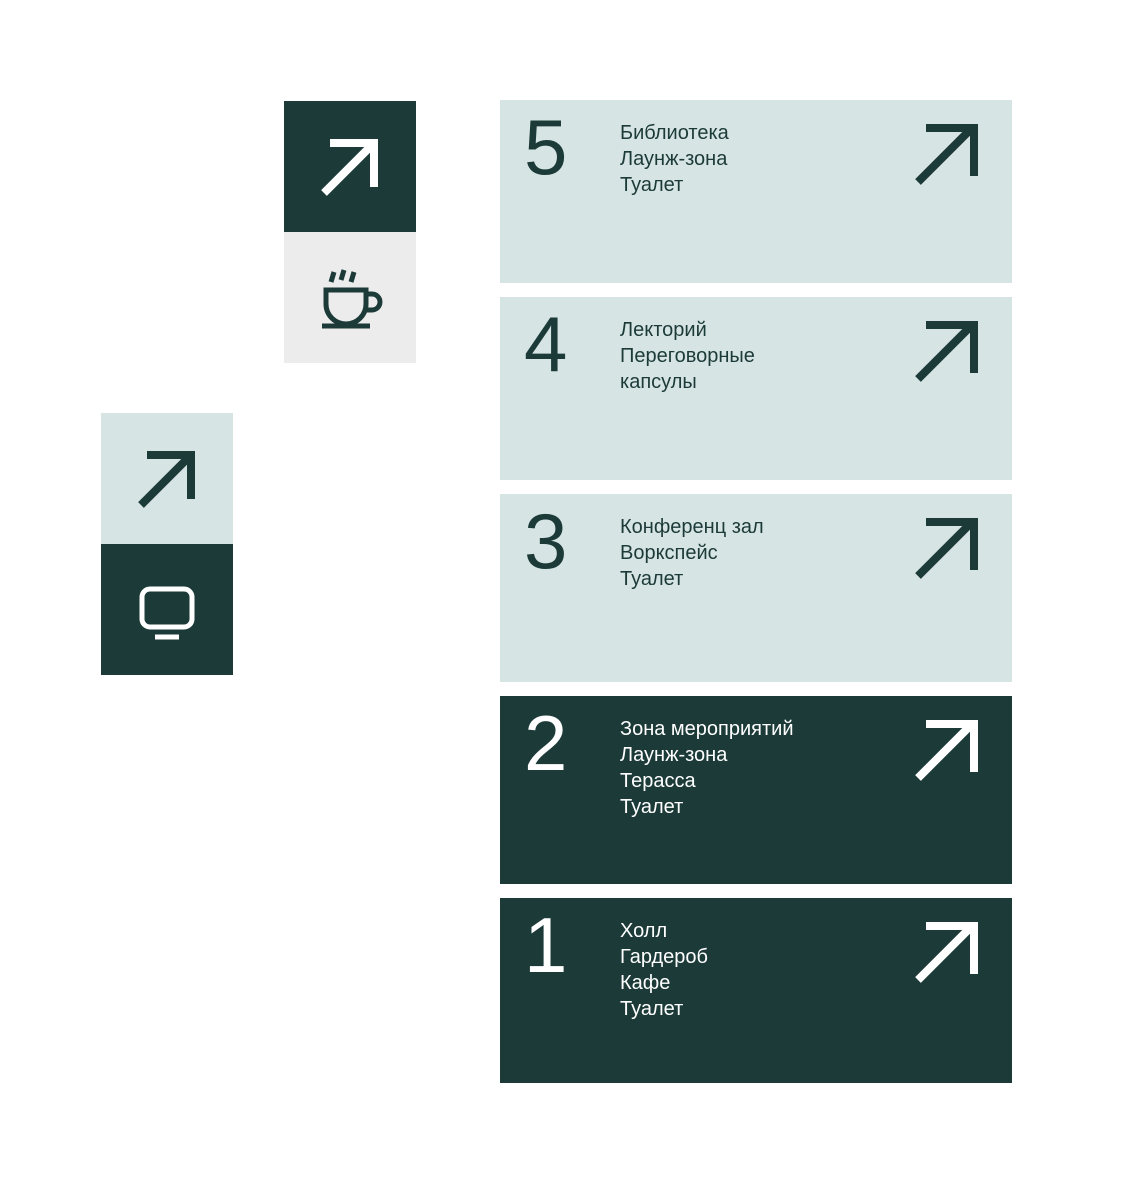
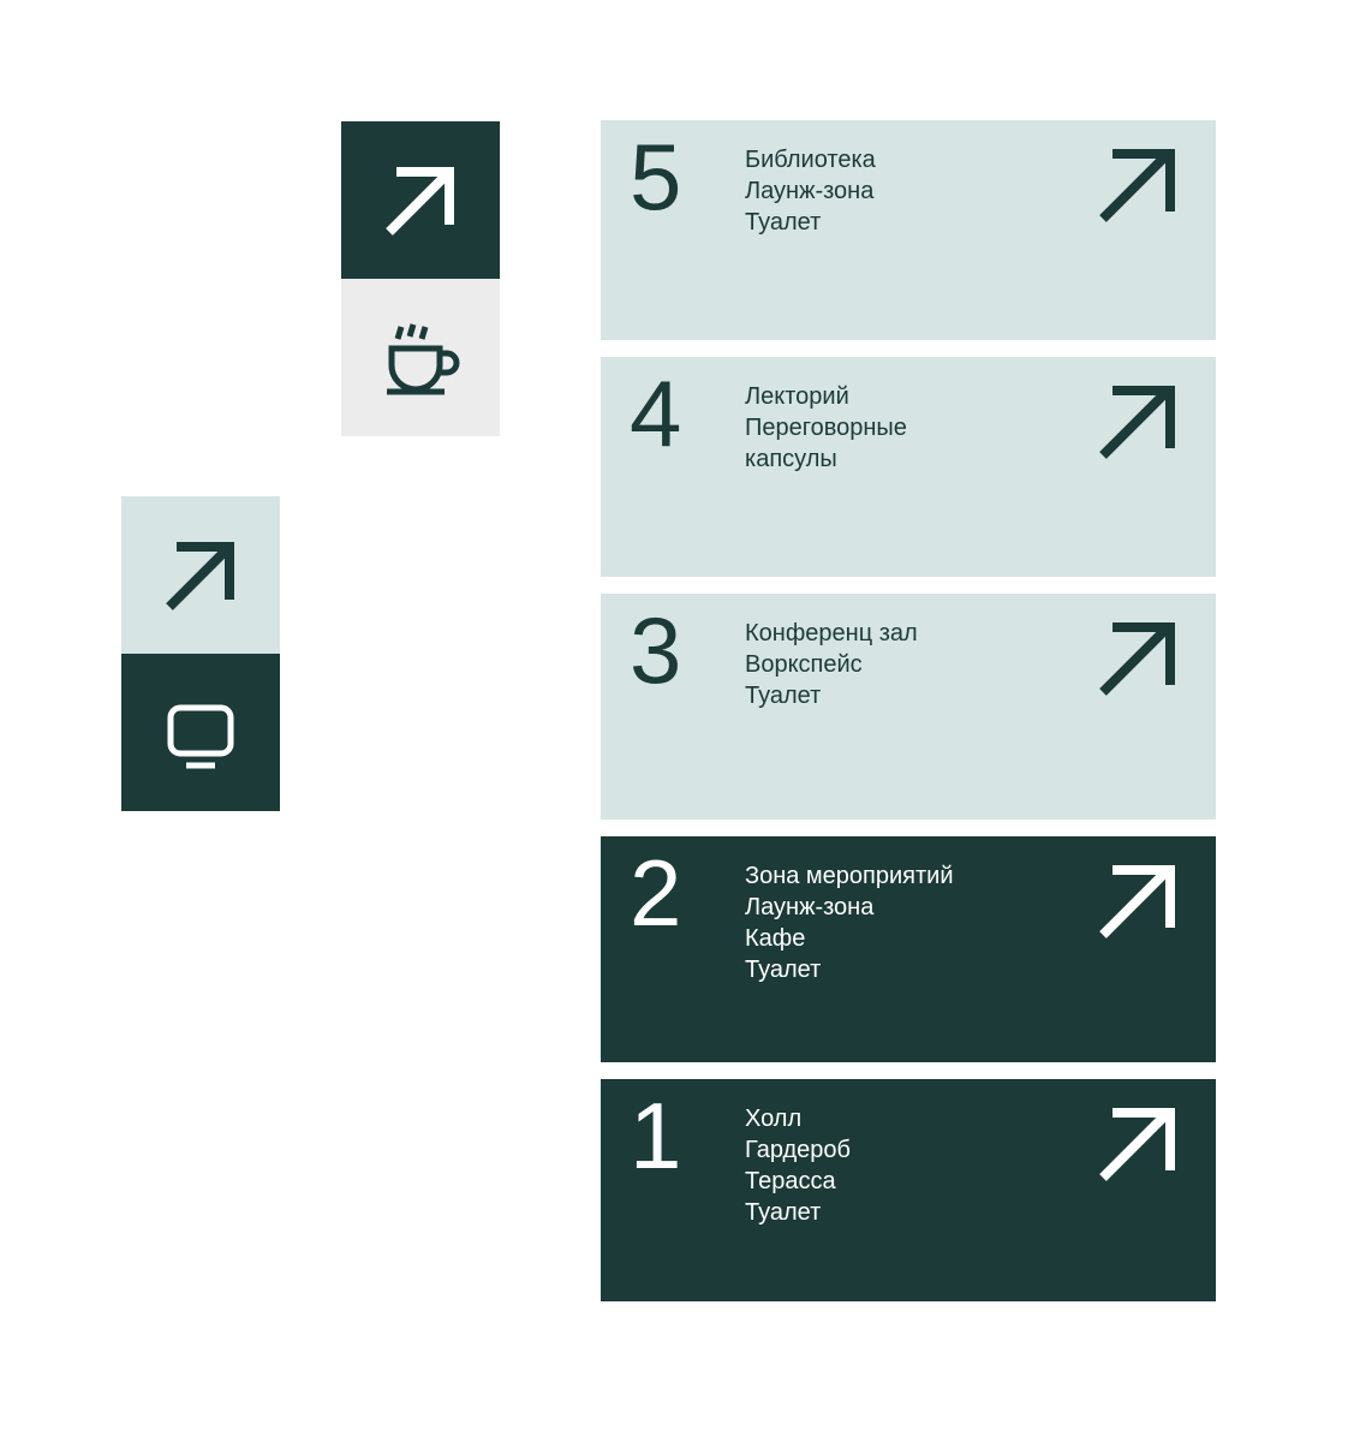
  5
  Библиотека
  Лаунж-зона
  Туалет
  4
  Лекторий
  Переговорные
  капсулы
  3
  Конференц зал
  Воркспейс
  Туалет
  2
  Зона мероприятий
  Лаунж-зона
- Терасса
+ Кафе
  Туалет
  1
  Холл
  Гардероб
- Кафе
+ Терасса
  Туалет
